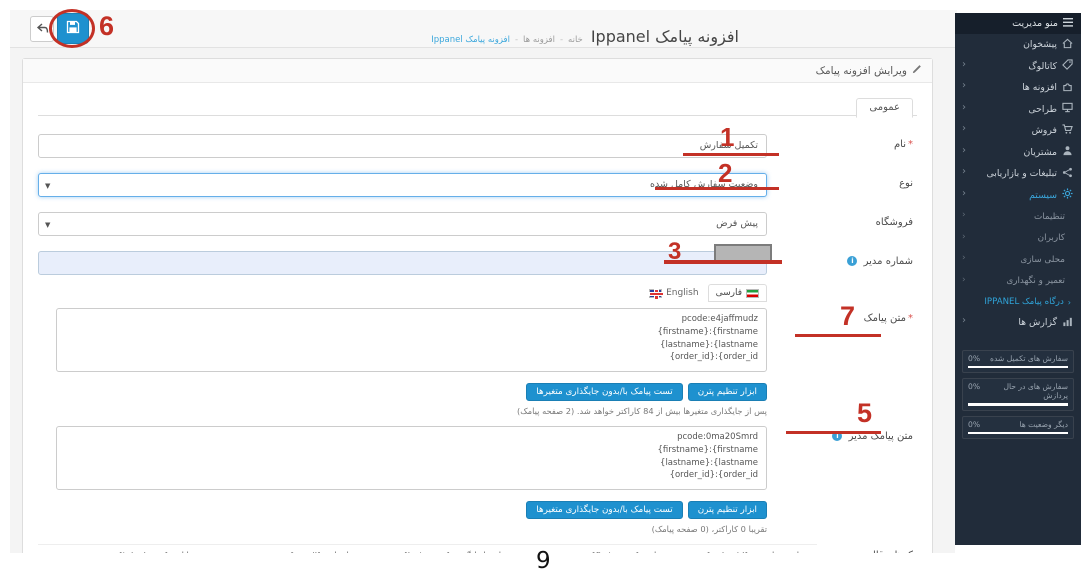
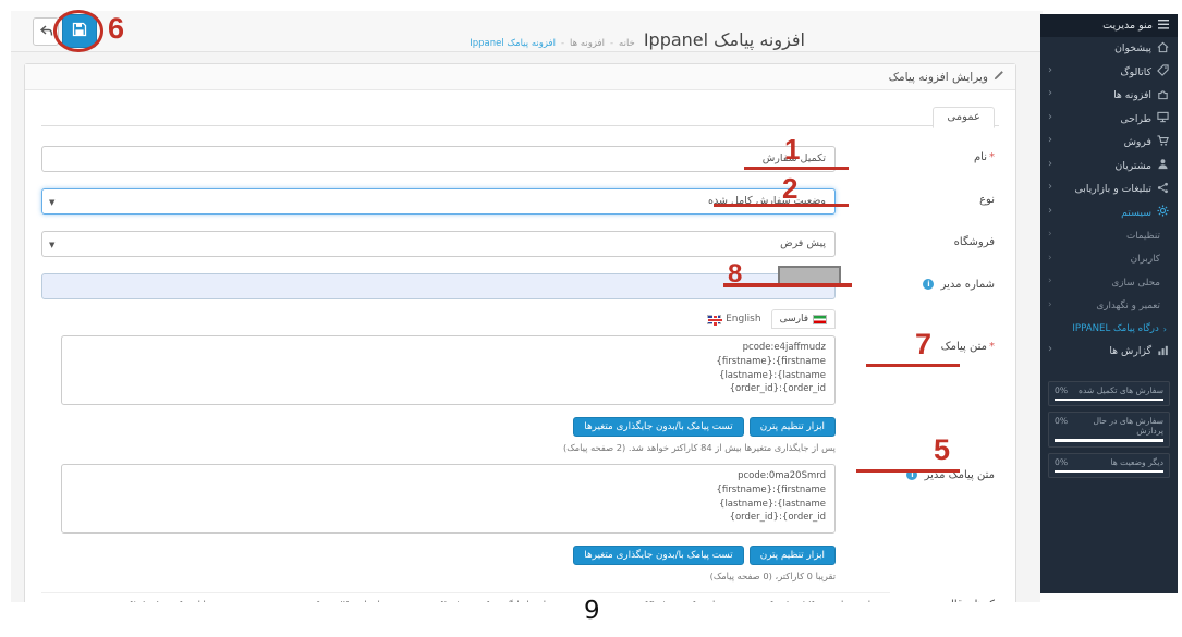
  افزونه پیامک Ippanel
  خانه
  -
  افزونه ها
  -
  افزونه پیامک Ippanel
  ویرایش افزونه پیامک
  عمومی
  *نام
  تکمیل سفارش
  نوع
  وضعیت سفارش کامل شده
  ▼
  فروشگاه
  پیش فرض
  ▼
  شماره مدیر i
  فارسی
  English
  *متن پیامک
  pcode:e4jaffmudz
  {firstname}:{firstname
  {lastname}:{lastname
  {order_id}:{order_id
  ابزار تنظیم پترن
  تست پیامک با/بدون جایگذاری متغیرها
  پس از جایگذاری متغیرها بیش از 84 کاراکتر خواهد شد. (2 صفحه پیامک)
  متن پیامک مدیر i
  pcode:0ma20Smrd
  {firstname}:{firstname
  {lastname}:{lastname
  {order_id}:{order_id
  ابزار تنظیم پترن
  تست پیامک با/بدون جایگذاری متغیرها
  تقریبا 0 کاراکتر، (0 صفحه پیامک)
  منو مدیریت
  پیشخوان
  کاتالوگ
  ‹
  افزونه ها
  ‹
  طراحی
  ‹
  فروش
  ‹
  مشتریان
  ‹
  تبلیغات و بازاریابی
  ‹
  سیستم
  ‹
  تنظیمات
  ‹
  کاربران
  ‹
  محلی سازی
  ‹
  تعمیر و نگهداری
  ‹
  ‹
  درگاه پیامک IPPANEL
  گزارش ها
  ‹
  سفارش های تکمیل شده
  0%
  سفارش های در حال پردازش
  0%
  دیگر وضعیت ها
  0%
  6
  1
  2
- 3
+ 8
  7
  5
  9
